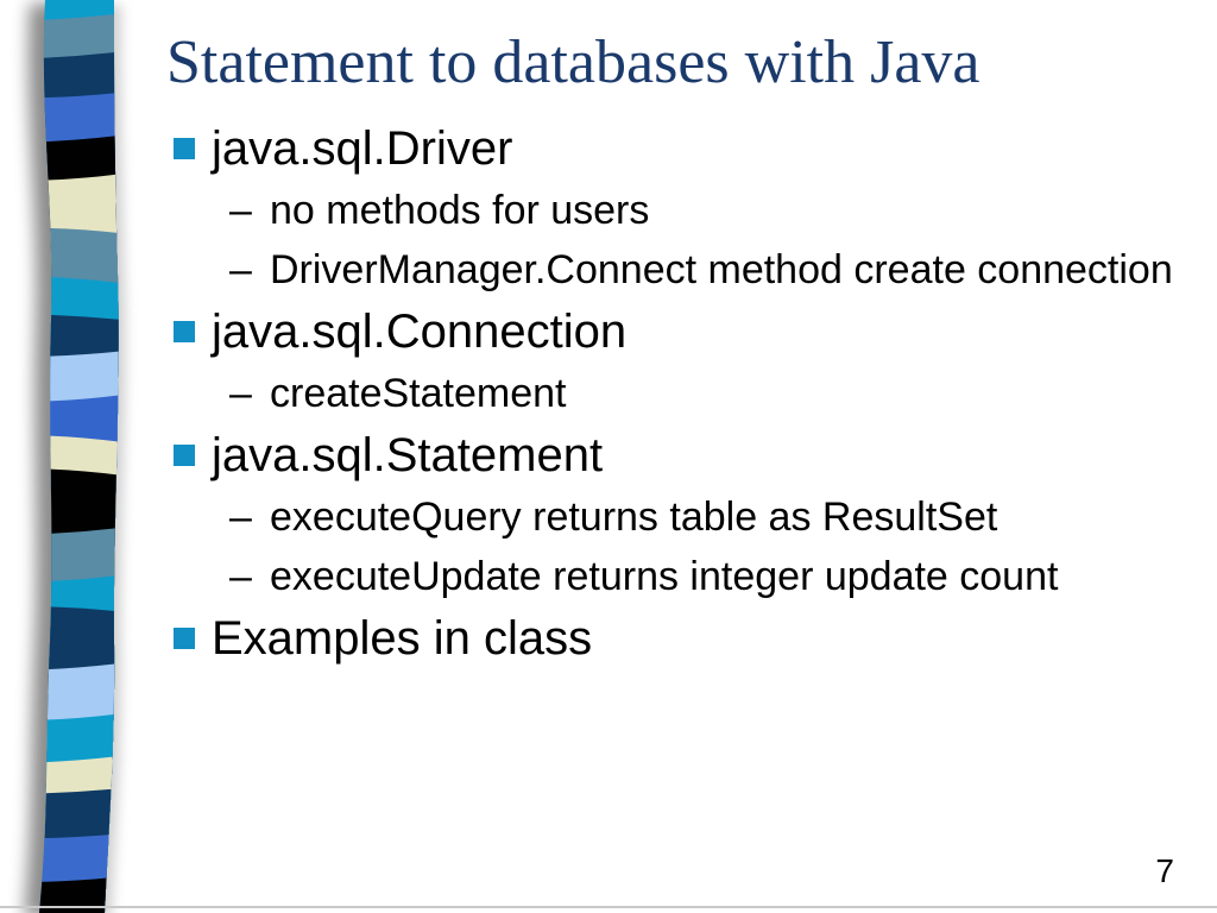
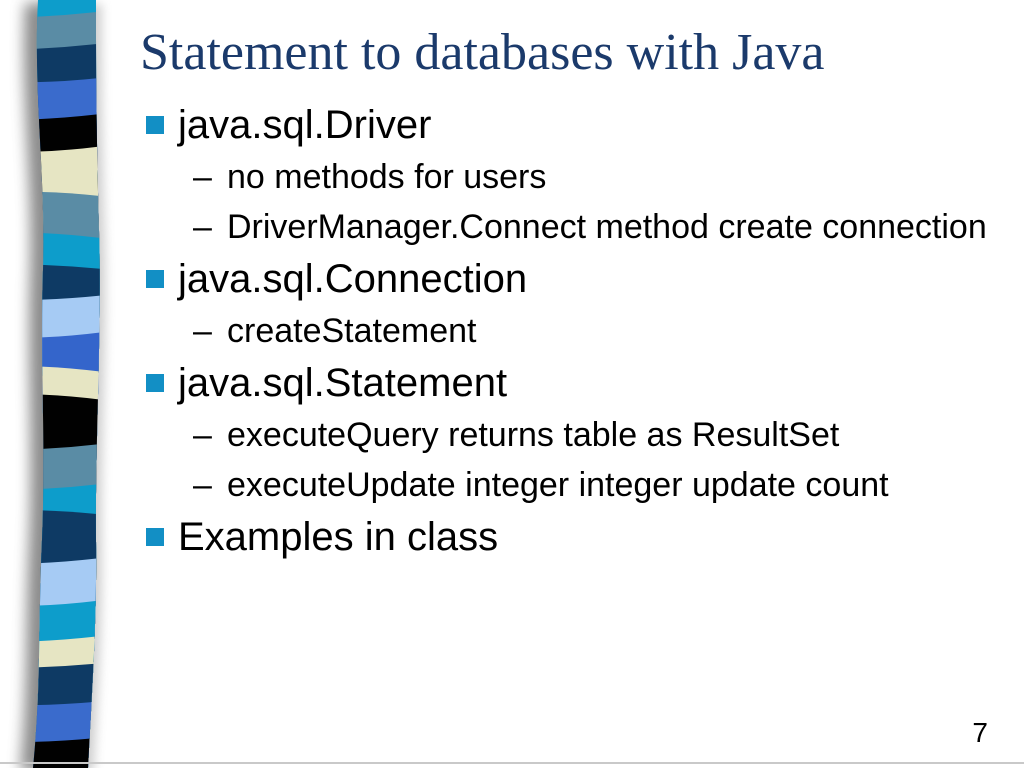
  Statement to databases with Java
  java.sql.Driver
  –
  no methods for users
  –
  DriverManager.Connect method create connection
  java.sql.Connection
  –
  createStatement
  java.sql.Statement
  –
  executeQuery returns table as ResultSet
  –
- executeUpdate returns integer update count
+ executeUpdate integer integer update count
  Examples in class
  7
